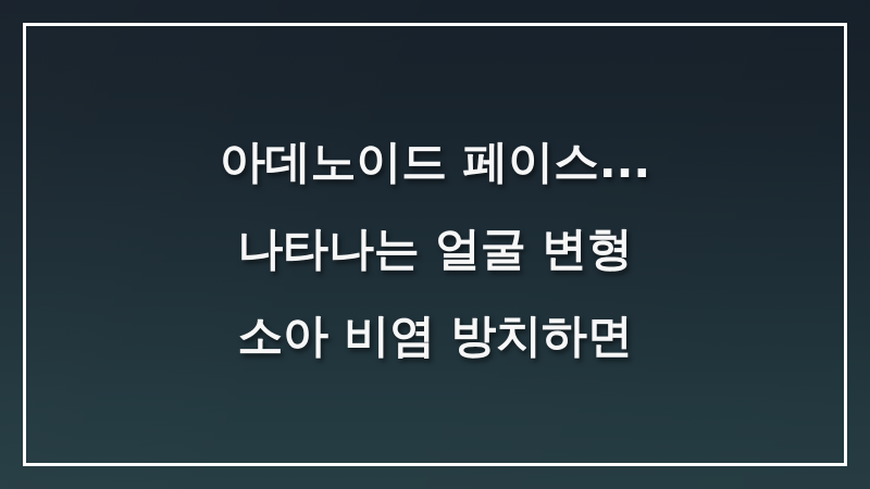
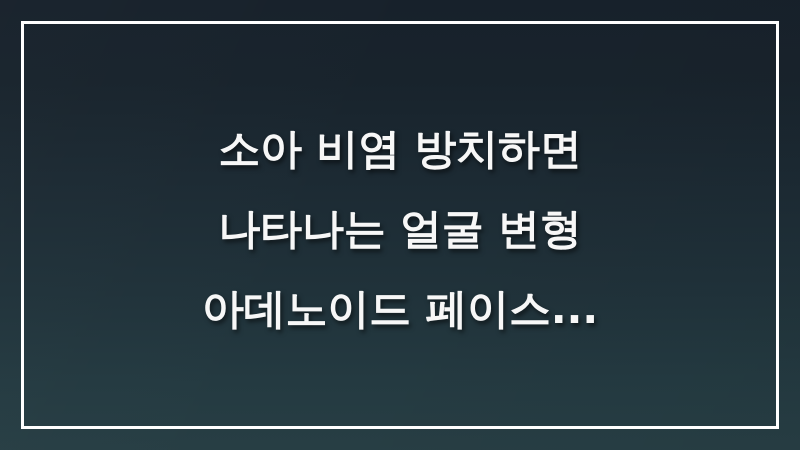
- 아데노이드 페이스...
+ 소아 비염 방치하면
  나타나는 얼굴 변형
- 소아 비염 방치하면
+ 아데노이드 페이스...
